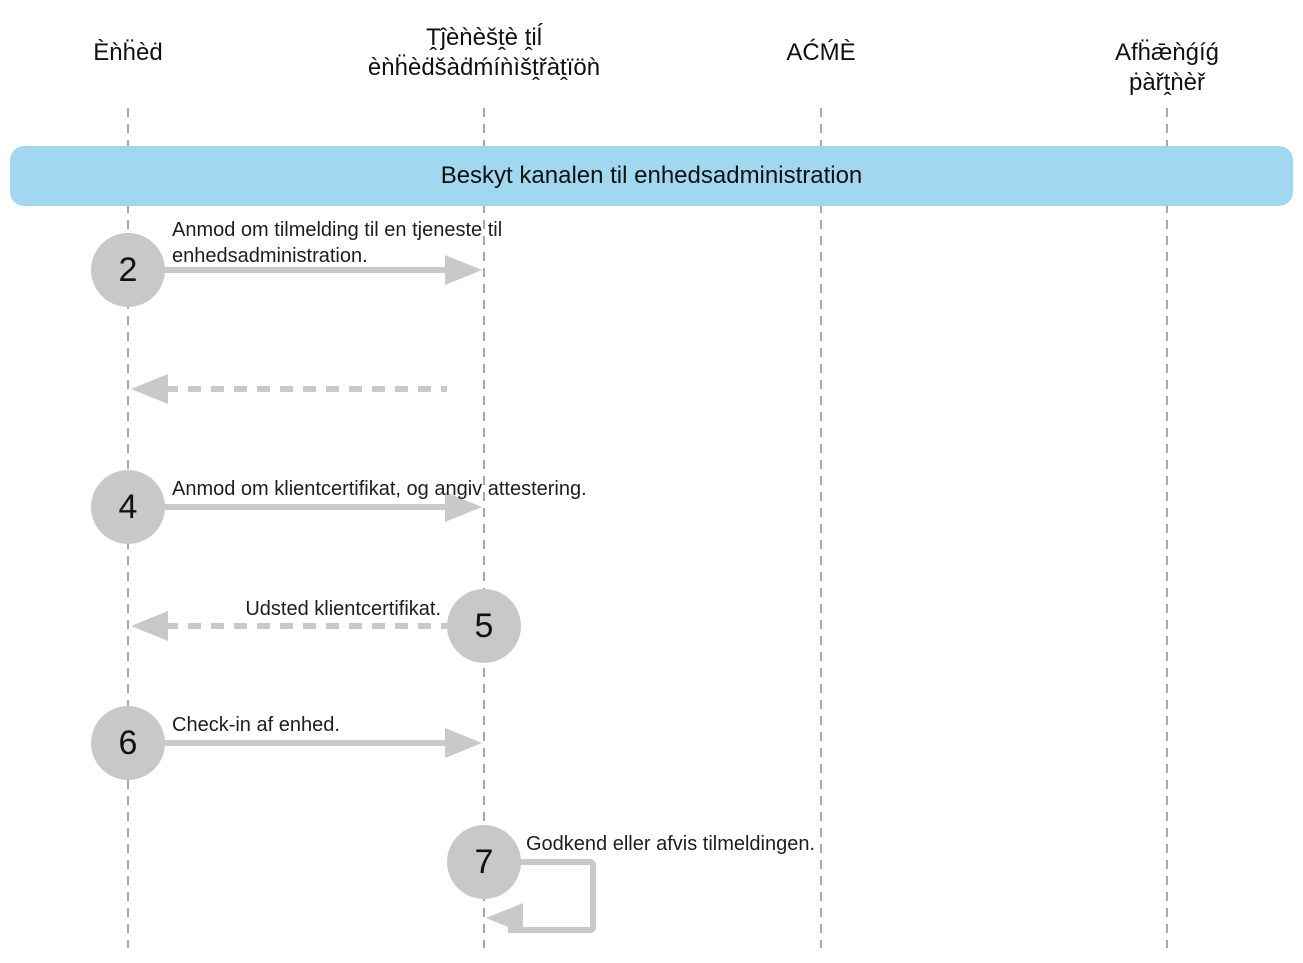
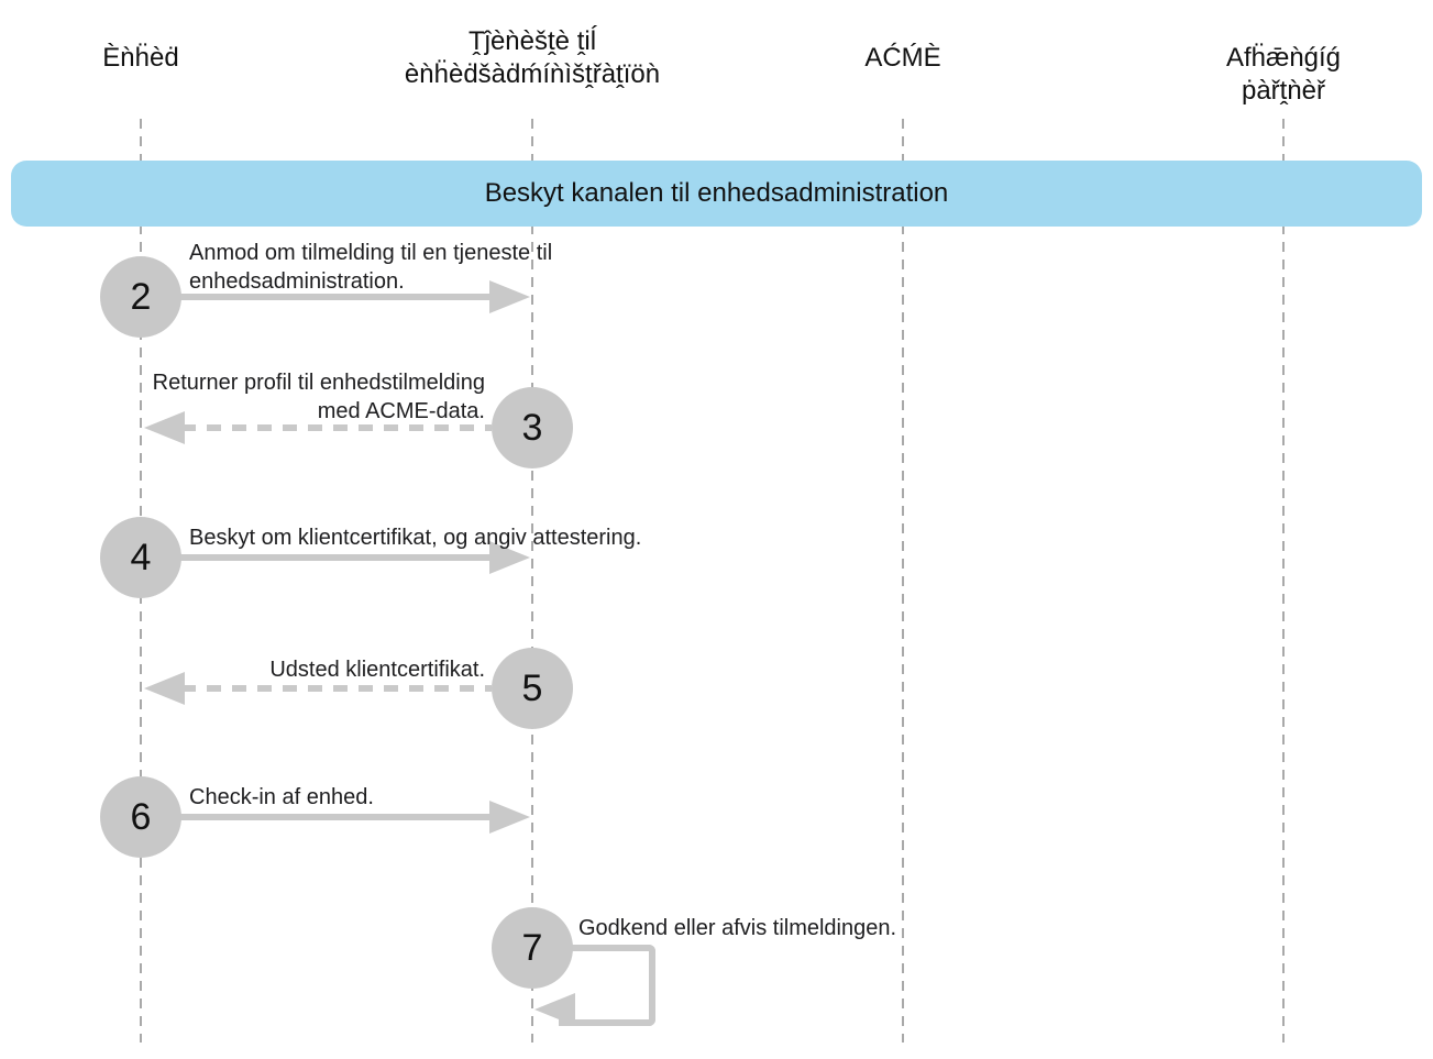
  Èǹḧèḋ
  Ṱĵèǹèšṱè ṱiĺ
  èǹḧèḋšàḋḿíǹìšṱřàṱïöǹ
  AĆḾÈ
  Afḧǣǹǵíǵ ṗàřṱǹèř
  Beskyt kanalen til enhedsadministration
  Anmod om tilmelding til en tjeneste til
  enhedsadministration.
  2
+ Returner profil til enhedstilmelding
+ med ACME-data.
+ 3
- Anmod om klientcertifikat, og angiv attestering.
+ Beskyt om klientcertifikat, og angiv attestering.
  4
  Udsted klientcertifikat.
  5
  Check-in af enhed.
  6
  Godkend eller afvis tilmeldingen.
  7
